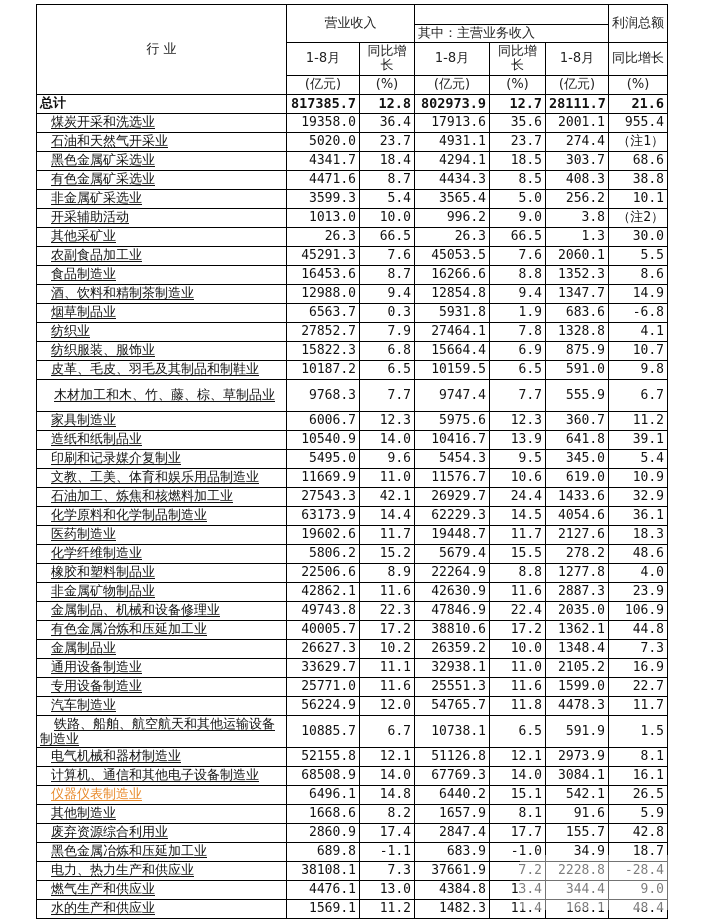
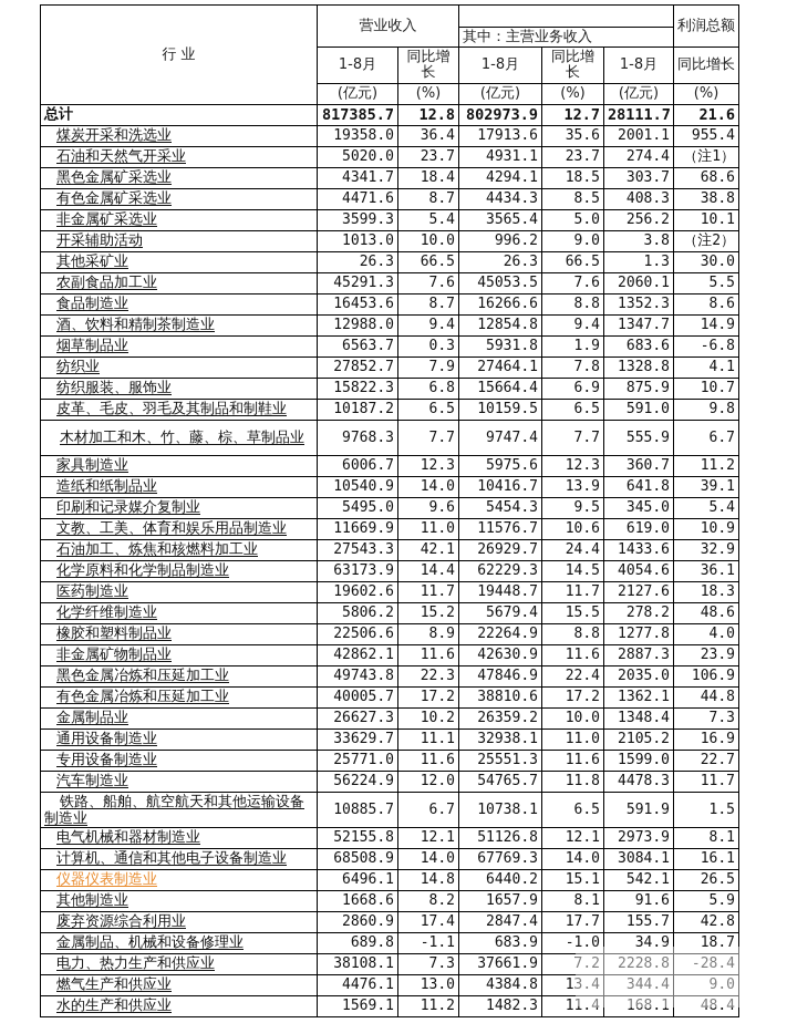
  行 业	营业收入		利润总额
  其中：主营业务收入
  1-8月	同比增长	1-8月	同比增长	1-8月	同比增长
  (亿元)	(%)	(亿元)	(%)	(亿元)	(%)
  总计	817385.7	12.8	802973.9	12.7	28111.7	21.6
  煤炭开采和洗选业	19358.0	36.4	17913.6	35.6	2001.1	955.4
  石油和天然气开采业	5020.0	23.7	4931.1	23.7	274.4	（注1）
  黑色金属矿采选业	4341.7	18.4	4294.1	18.5	303.7	68.6
  有色金属矿采选业	4471.6	8.7	4434.3	8.5	408.3	38.8
  非金属矿采选业	3599.3	5.4	3565.4	5.0	256.2	10.1
  开采辅助活动	1013.0	10.0	996.2	9.0	3.8	（注2）
  其他采矿业	26.3	66.5	26.3	66.5	1.3	30.0
  农副食品加工业	45291.3	7.6	45053.5	7.6	2060.1	5.5
  食品制造业	16453.6	8.7	16266.6	8.8	1352.3	8.6
  酒、饮料和精制茶制造业	12988.0	9.4	12854.8	9.4	1347.7	14.9
  烟草制品业	6563.7	0.3	5931.8	1.9	683.6	-6.8
  纺织业	27852.7	7.9	27464.1	7.8	1328.8	4.1
  纺织服装、服饰业	15822.3	6.8	15664.4	6.9	875.9	10.7
  皮革、毛皮、羽毛及其制品和制鞋业	10187.2	6.5	10159.5	6.5	591.0	9.8
  木材加工和木、竹、藤、棕、草制品业	9768.3	7.7	9747.4	7.7	555.9	6.7
  家具制造业	6006.7	12.3	5975.6	12.3	360.7	11.2
  造纸和纸制品业	10540.9	14.0	10416.7	13.9	641.8	39.1
  印刷和记录媒介复制业	5495.0	9.6	5454.3	9.5	345.0	5.4
  文教、工美、体育和娱乐用品制造业	11669.9	11.0	11576.7	10.6	619.0	10.9
  石油加工、炼焦和核燃料加工业	27543.3	42.1	26929.7	24.4	1433.6	32.9
  化学原料和化学制品制造业	63173.9	14.4	62229.3	14.5	4054.6	36.1
  医药制造业	19602.6	11.7	19448.7	11.7	2127.6	18.3
  化学纤维制造业	5806.2	15.2	5679.4	15.5	278.2	48.6
  橡胶和塑料制品业	22506.6	8.9	22264.9	8.8	1277.8	4.0
  非金属矿物制品业	42862.1	11.6	42630.9	11.6	2887.3	23.9
- 金属制品、机械和设备修理业	49743.8	22.3	47846.9	22.4	2035.0	106.9
+ 黑色金属冶炼和压延加工业	49743.8	22.3	47846.9	22.4	2035.0	106.9
  有色金属冶炼和压延加工业	40005.7	17.2	38810.6	17.2	1362.1	44.8
  金属制品业	26627.3	10.2	26359.2	10.0	1348.4	7.3
  通用设备制造业	33629.7	11.1	32938.1	11.0	2105.2	16.9
  专用设备制造业	25771.0	11.6	25551.3	11.6	1599.0	22.7
  汽车制造业	56224.9	12.0	54765.7	11.8	4478.3	11.7
  铁路、船舶、航空航天和其他运输设备制造业	10885.7	6.7	10738.1	6.5	591.9	1.5
  电气机械和器材制造业	52155.8	12.1	51126.8	12.1	2973.9	8.1
  计算机、通信和其他电子设备制造业	68508.9	14.0	67769.3	14.0	3084.1	16.1
  仪器仪表制造业	6496.1	14.8	6440.2	15.1	542.1	26.5
  其他制造业	1668.6	8.2	1657.9	8.1	91.6	5.9
  废弃资源综合利用业	2860.9	17.4	2847.4	17.7	155.7	42.8
- 黑色金属冶炼和压延加工业	689.8	-1.1	683.9	-1.0	34.9	18.7
+ 金属制品、机械和设备修理业	689.8	-1.1	683.9	-1.0	34.9	18.7
  电力、热力生产和供应业	38108.1	7.3	37661.9	7.2	2228.8	-28.4
  燃气生产和供应业	4476.1	13.0	4384.8	13.4	344.4	9.0
  水的生产和供应业	1569.1	11.2	1482.3	11.4	168.1	48.4
